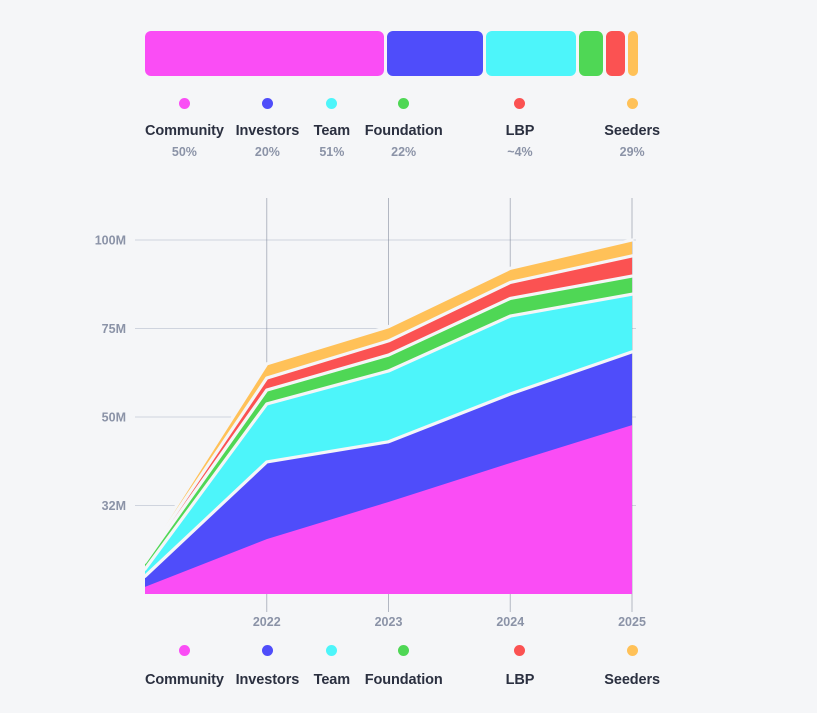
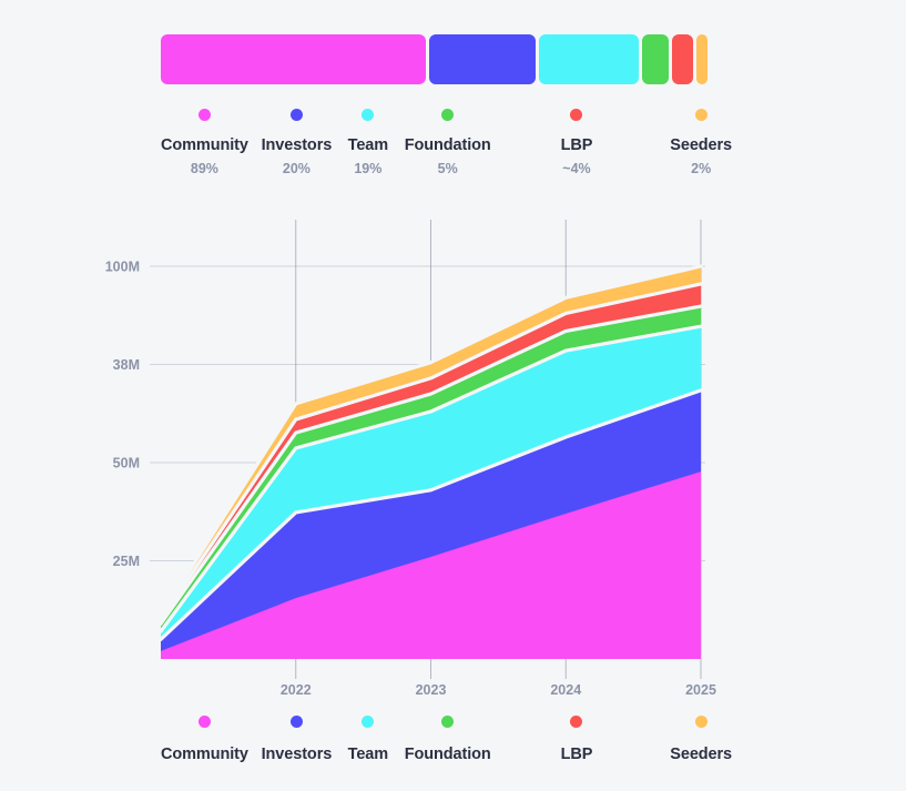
  Community
- 50%
+ 89%
  Investors
  20%
  Team
- 51%
+ 19%
  Foundation
- 22%
+ 5%
  LBP
  ~4%
  Seeders
- 29%
+ 2%
- 32M
+ 25M
  50M
- 75M
+ 38M
  100M
  2022
  2023
  2024
  2025
  Community
  Investors
  Team
  Foundation
  LBP
  Seeders
